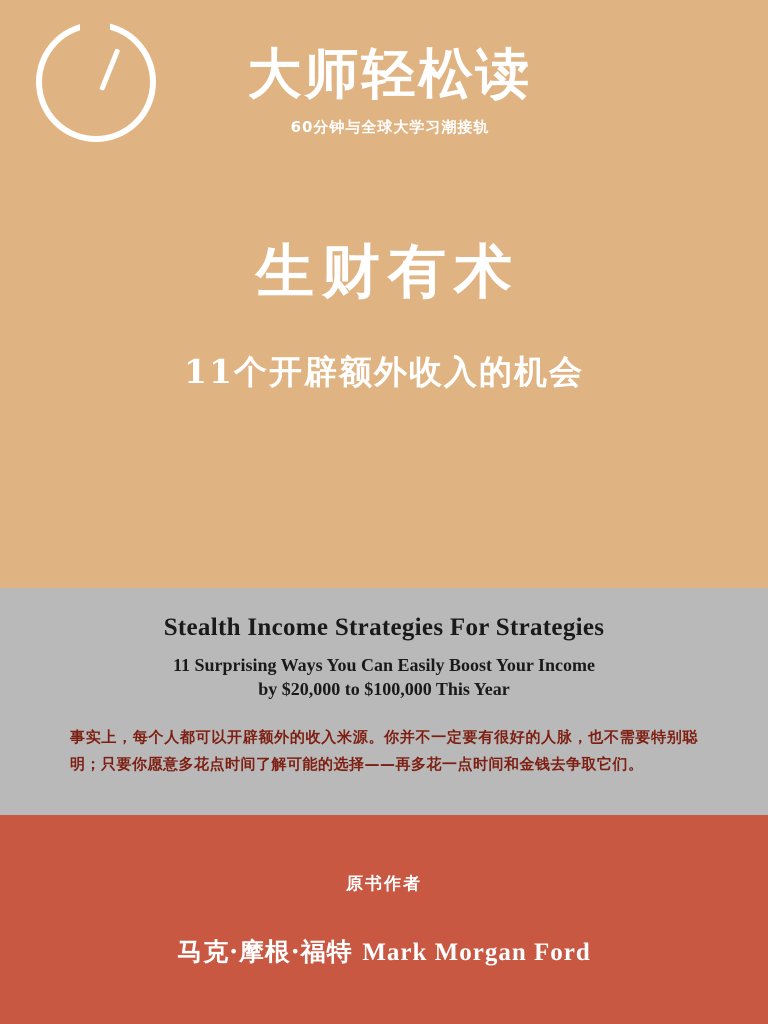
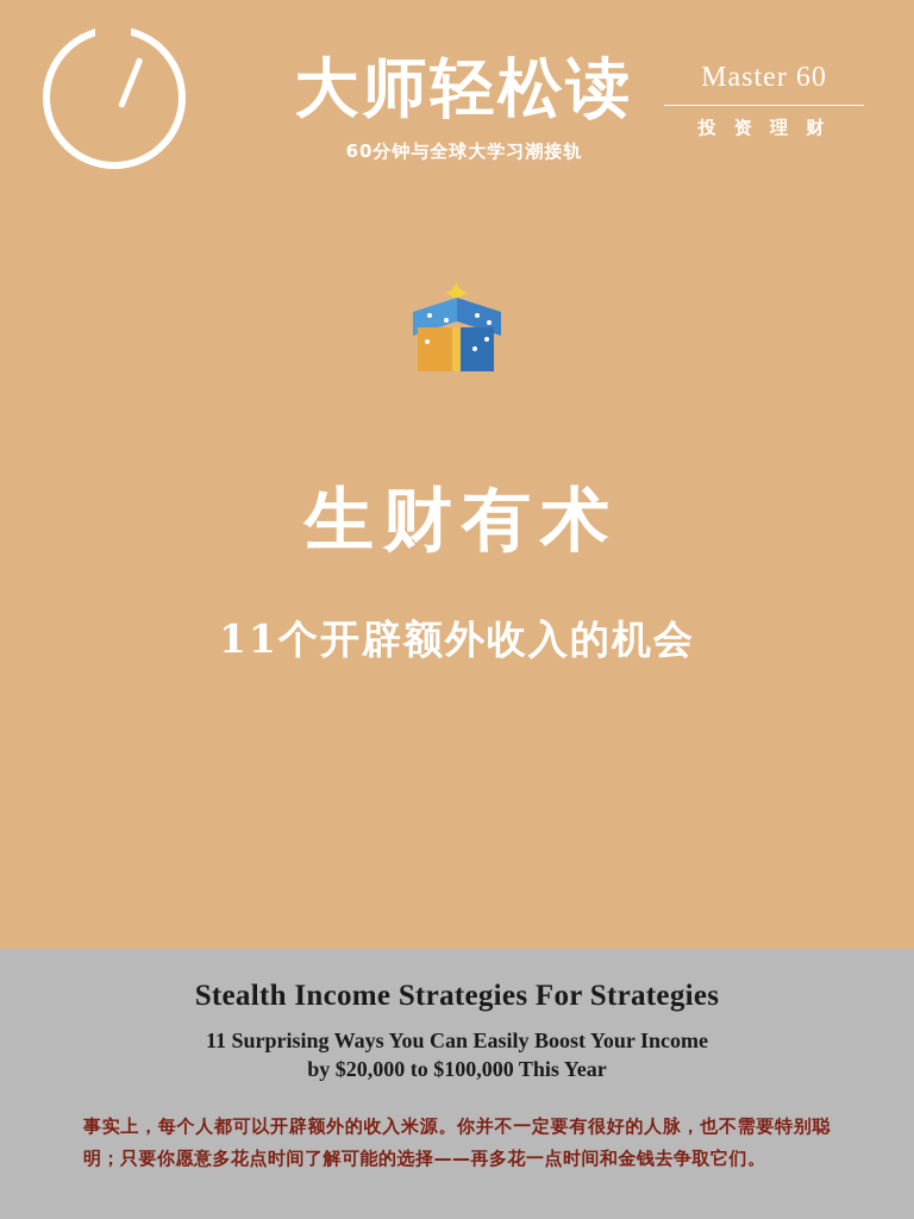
  大师轻松读
  60分钟与全球大学习潮接轨
+ Master 60
+ 投 资 理 财
+ ✦
  生财有术
  11个开辟额外收入的机会
  Stealth Income Strategies For Strategies
  11 Surprising Ways You Can Easily Boost Your Income
  by $20,000 to $100,000 This Year
  事实上，每个人都可以开辟额外的收入米源。你并不一定要有很好的人脉，也不需要特别聪明；只要你愿意多花点时间了解可能的选择——再多花一点时间和金钱去争取它们。
- 原书作者
- 马克·摩根·福特 Mark Morgan Ford
